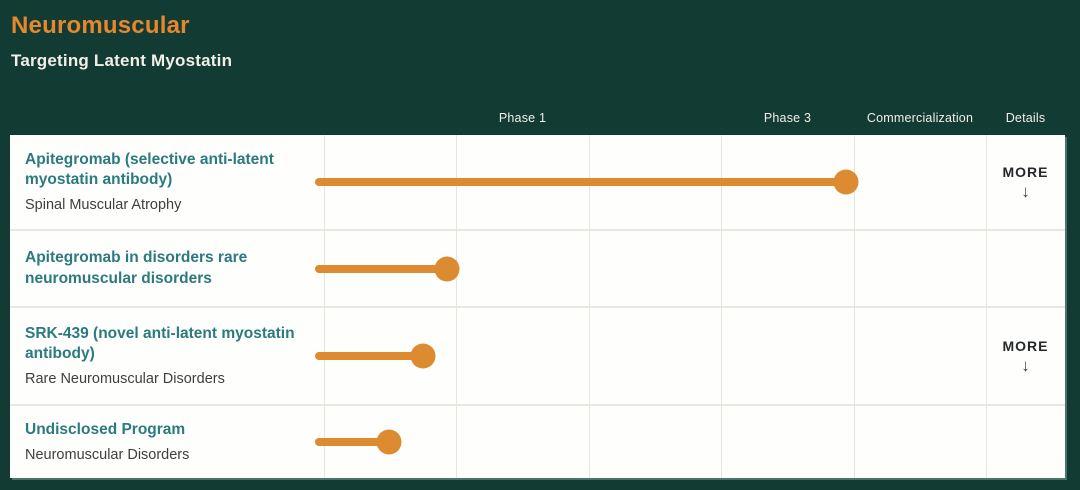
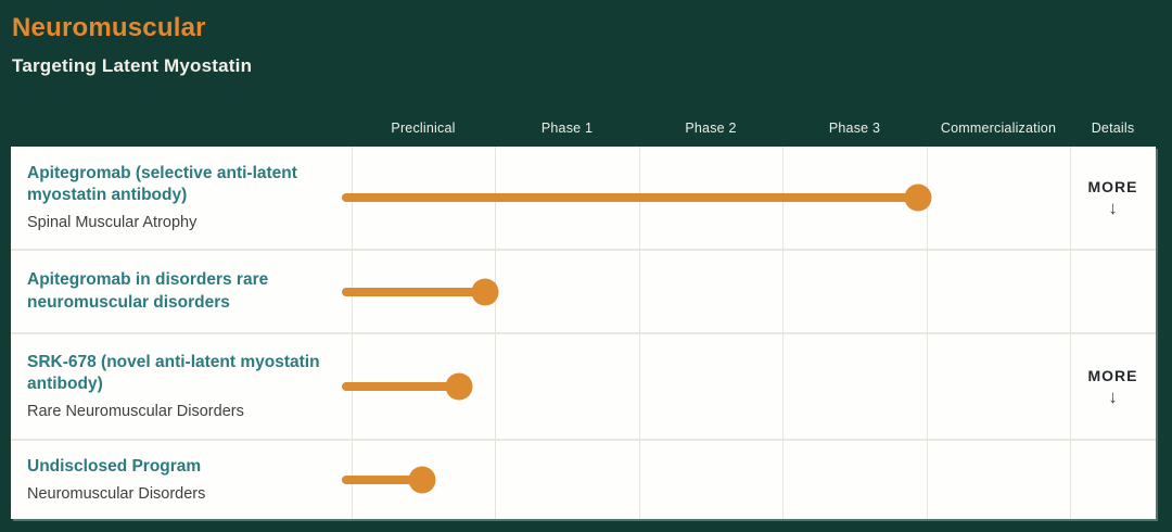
  Neuromuscular
  Targeting Latent Myostatin
+ Preclinical
  Phase 1
+ Phase 2
  Phase 3
  Commercialization
  Details
  Apitegromab (selective anti-latent myostatin antibody)
  Spinal Muscular Atrophy
  MORE
  ↓
  Apitegromab in disorders rare neuromuscular disorders
- SRK-439 (novel anti-latent myostatin antibody)
+ SRK-678 (novel anti-latent myostatin antibody)
  Rare Neuromuscular Disorders
  MORE
  ↓
  Undisclosed Program
  Neuromuscular Disorders
